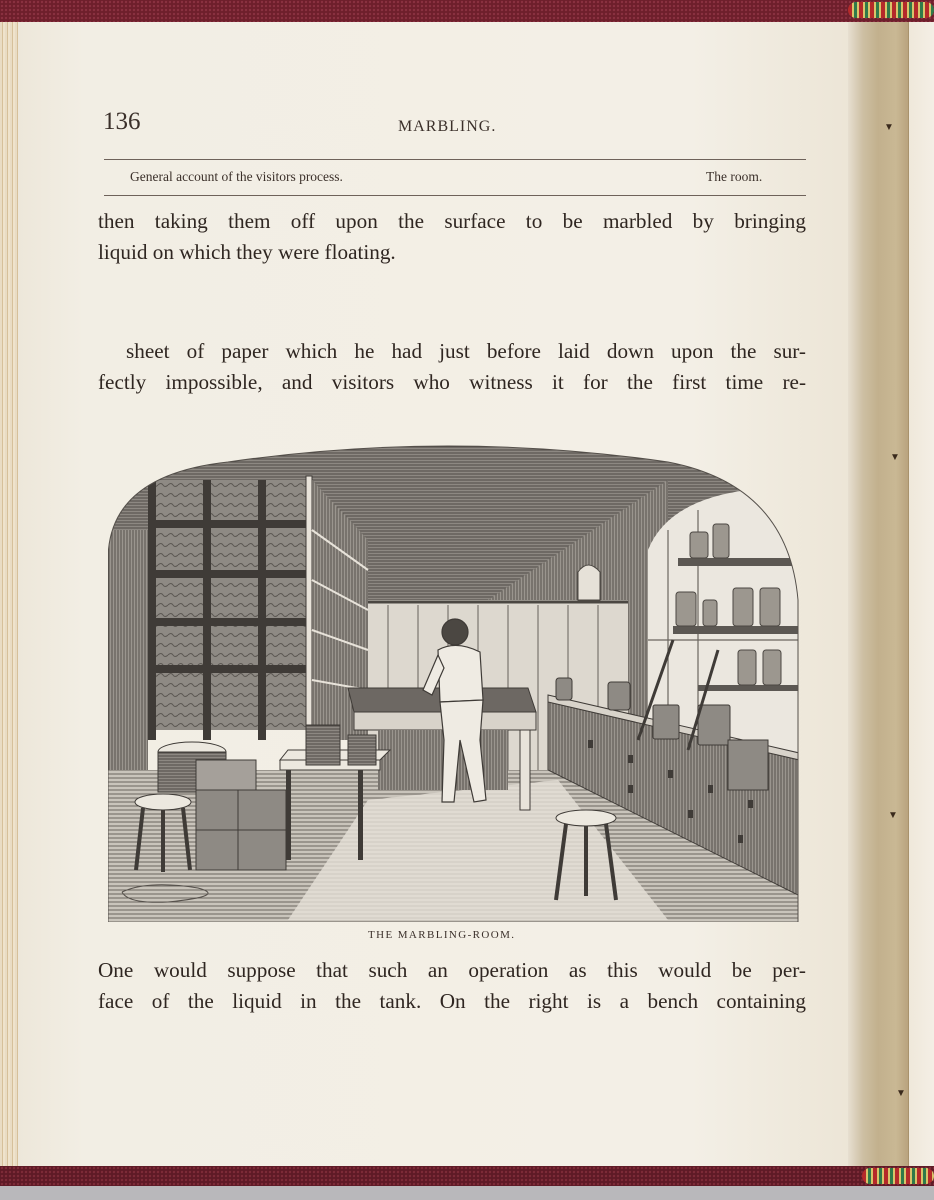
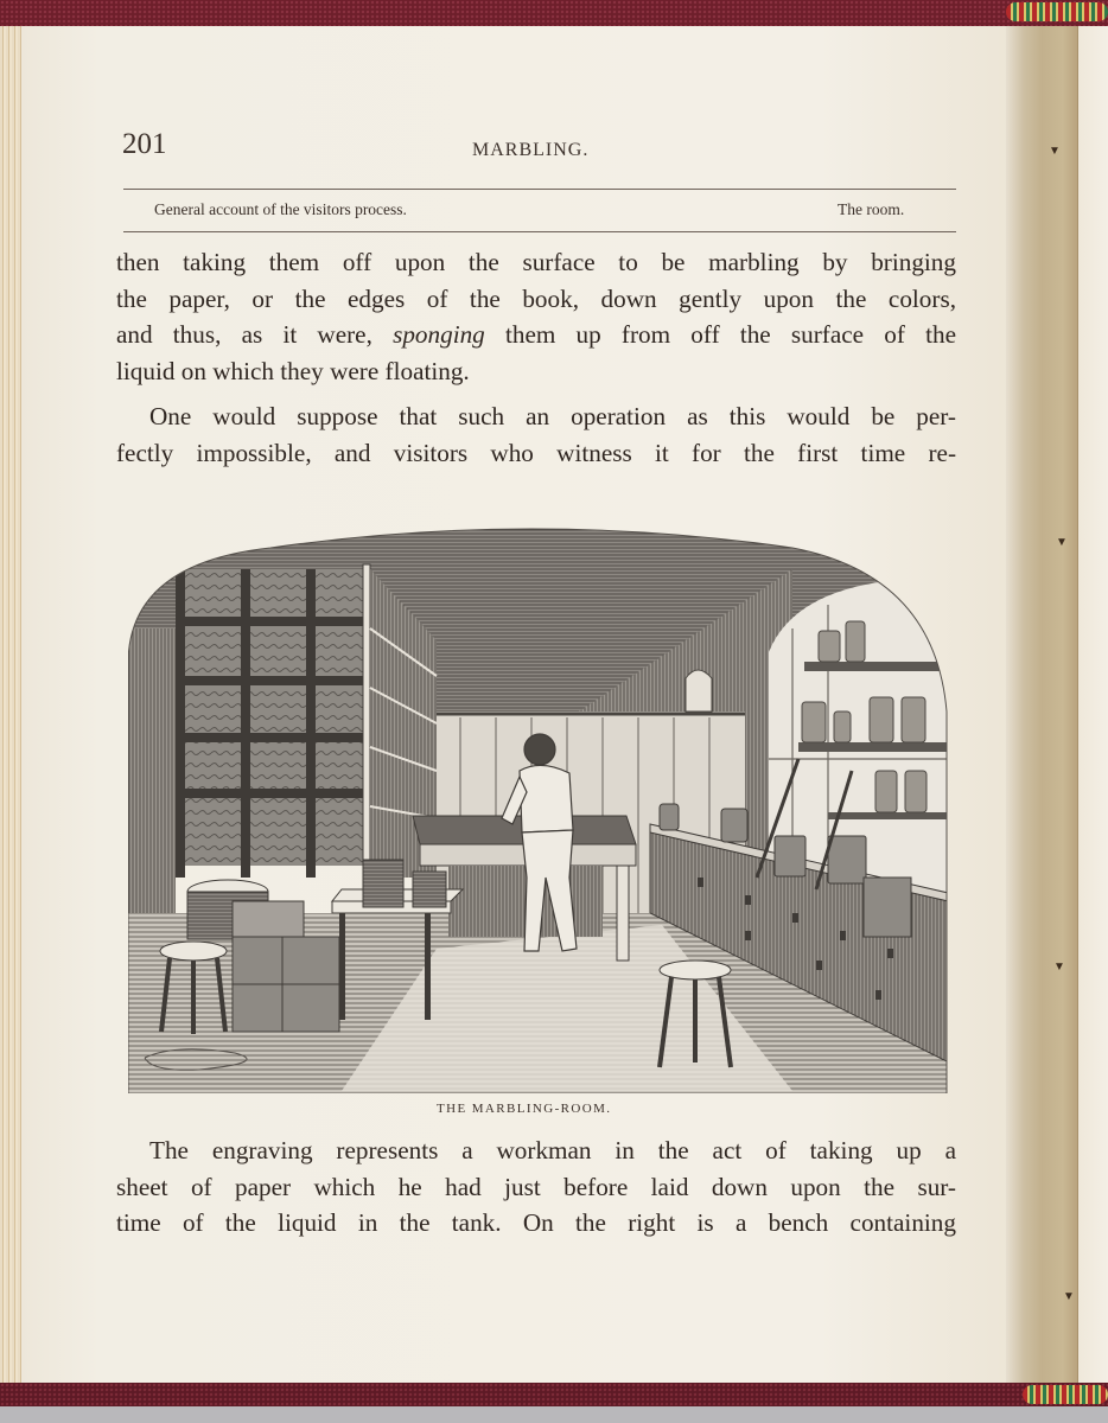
  ▼
  ▼
  ▼
  ▼
- 136
+ 201
  MARBLING.
  General account of the visitors process.
  The room.
- then taking them off upon the surface to be marbled by bringing
+ then taking them off upon the surface to be marbling by bringing
+ the paper, or the edges of the book, down gently upon the colors,
+ and thus, as it were, sponging them up from off the surface of the
  liquid on which they were floating.
- sheet of paper which he had just before laid down upon the sur-
+ One would suppose that such an operation as this would be per-
  fectly impossible, and visitors who witness it for the first time re-
  THE MARBLING-ROOM.
+ The engraving represents a workman in the act of taking up a
- One would suppose that such an operation as this would be per-
+ sheet of paper which he had just before laid down upon the sur-
- face of the liquid in the tank. On the right is a bench containing
+ time of the liquid in the tank. On the right is a bench containing
